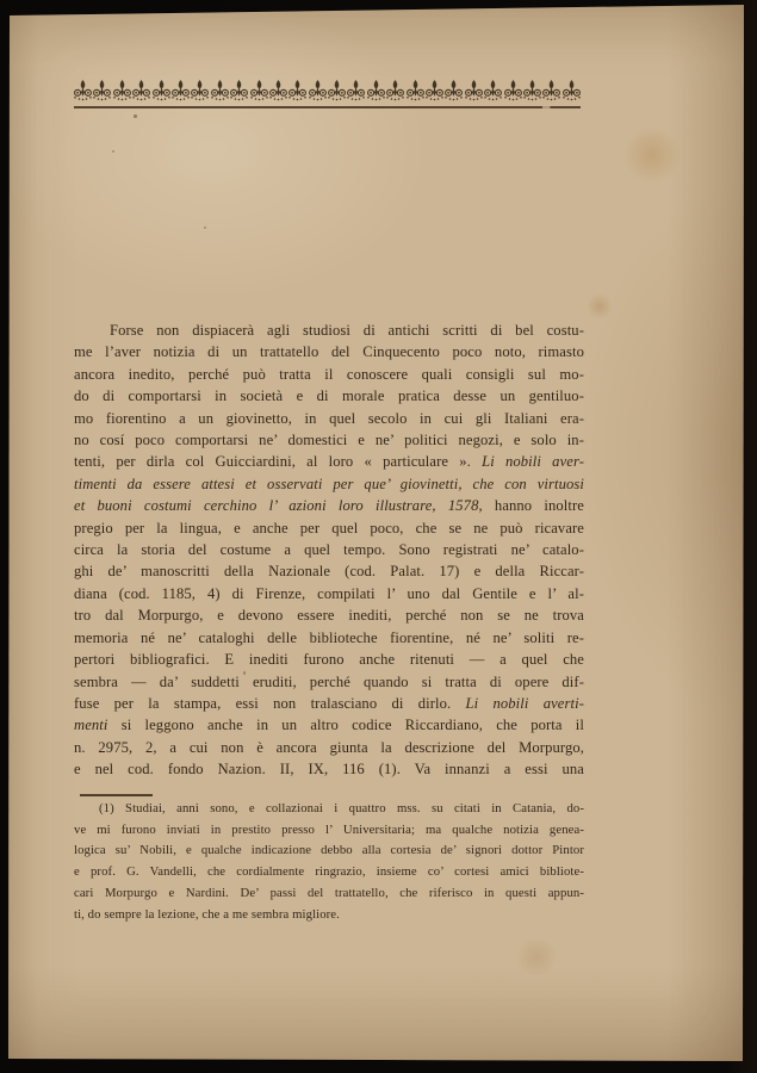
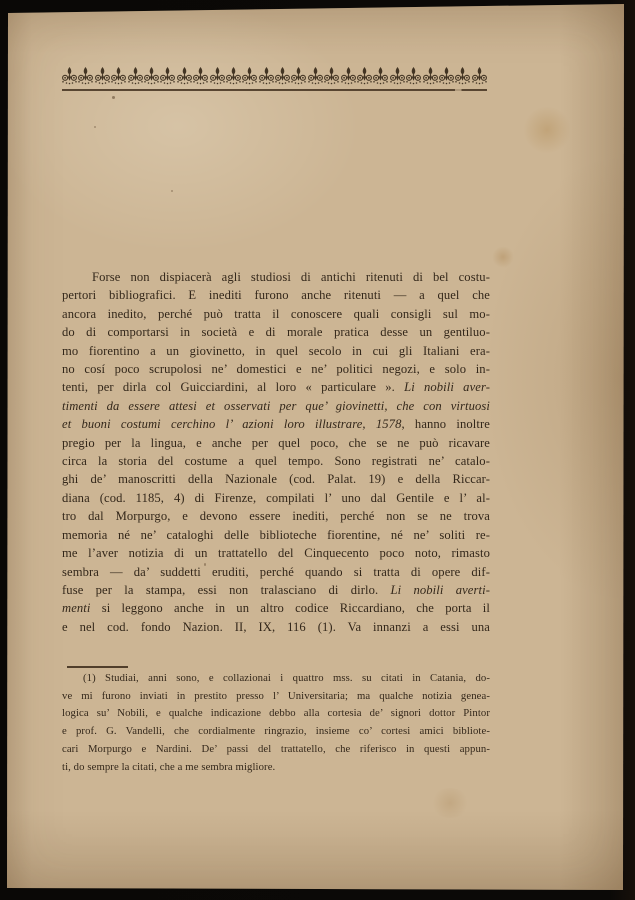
- Forse non dispiacerà agli studiosi di antichi scritti di bel costu-
+ Forse non dispiacerà agli studiosi di antichi ritenuti di bel costu-
- me l’aver notizia di un trattatello del Cinquecento poco noto, rimasto
+ pertori bibliografici. E inediti furono anche ritenuti — a quel che
  ancora inedito, perché può tratta il conoscere quali consigli sul mo-
  do di comportarsi in società e di morale pratica desse un gentiluo-
  mo fiorentino a un giovinetto, in quel secolo in cui gli Italiani era-
- no cosí poco comportarsi ne’ domestici e ne’ politici negozi, e solo in-
+ no cosí poco scrupolosi ne’ domestici e ne’ politici negozi, e solo in-
  tenti, per dirla col Guicciardini, al loro « particulare ». Li nobili aver-
  timenti da essere attesi et osservati per que’ giovinetti, che con virtuosi
  et buoni costumi cerchino l’ azioni loro illustrare, 1578, hanno inoltre
  pregio per la lingua, e anche per quel poco, che se ne può ricavare
  circa la storia del costume a quel tempo. Sono registrati ne’ catalo-
- ghi de’ manoscritti della Nazionale (cod. Palat. 17) e della Riccar-
+ ghi de’ manoscritti della Nazionale (cod. Palat. 19) e della Riccar-
  diana (cod. 1185, 4) di Firenze, compilati l’ uno dal Gentile e l’ al-
  tro dal Morpurgo, e devono essere inediti, perché non se ne trova
  memoria né ne’ cataloghi delle biblioteche fiorentine, né ne’ soliti re-
- pertori bibliografici. E inediti furono anche ritenuti — a quel che
+ me l’aver notizia di un trattatello del Cinquecento poco noto, rimasto
  sembra — da’ suddetti eruditi, perché quando si tratta di opere dif-
  fuse per la stampa, essi non tralasciano di dirlo. Li nobili averti-
  menti si leggono anche in un altro codice Riccardiano, che porta il
- n. 2975, 2, a cui non è ancora giunta la descrizione del Morpurgo,
  e nel cod. fondo Nazion. II, IX, 116 (1). Va innanzi a essi una
  (1) Studiai, anni sono, e collazionai i quattro mss. su citati in Catania, do-
  ve mi furono inviati in prestito presso l’ Universitaria; ma qualche notizia genea-
  logica su’ Nobili, e qualche indicazione debbo alla cortesia de’ signori dottor Pintor
  e prof. G. Vandelli, che cordialmente ringrazio, insieme co’ cortesi amici bibliote-
  cari Morpurgo e Nardini. De’ passi del trattatello, che riferisco in questi appun-
- ti, do sempre la lezione, che a me sembra migliore.
+ ti, do sempre la citati, che a me sembra migliore.
